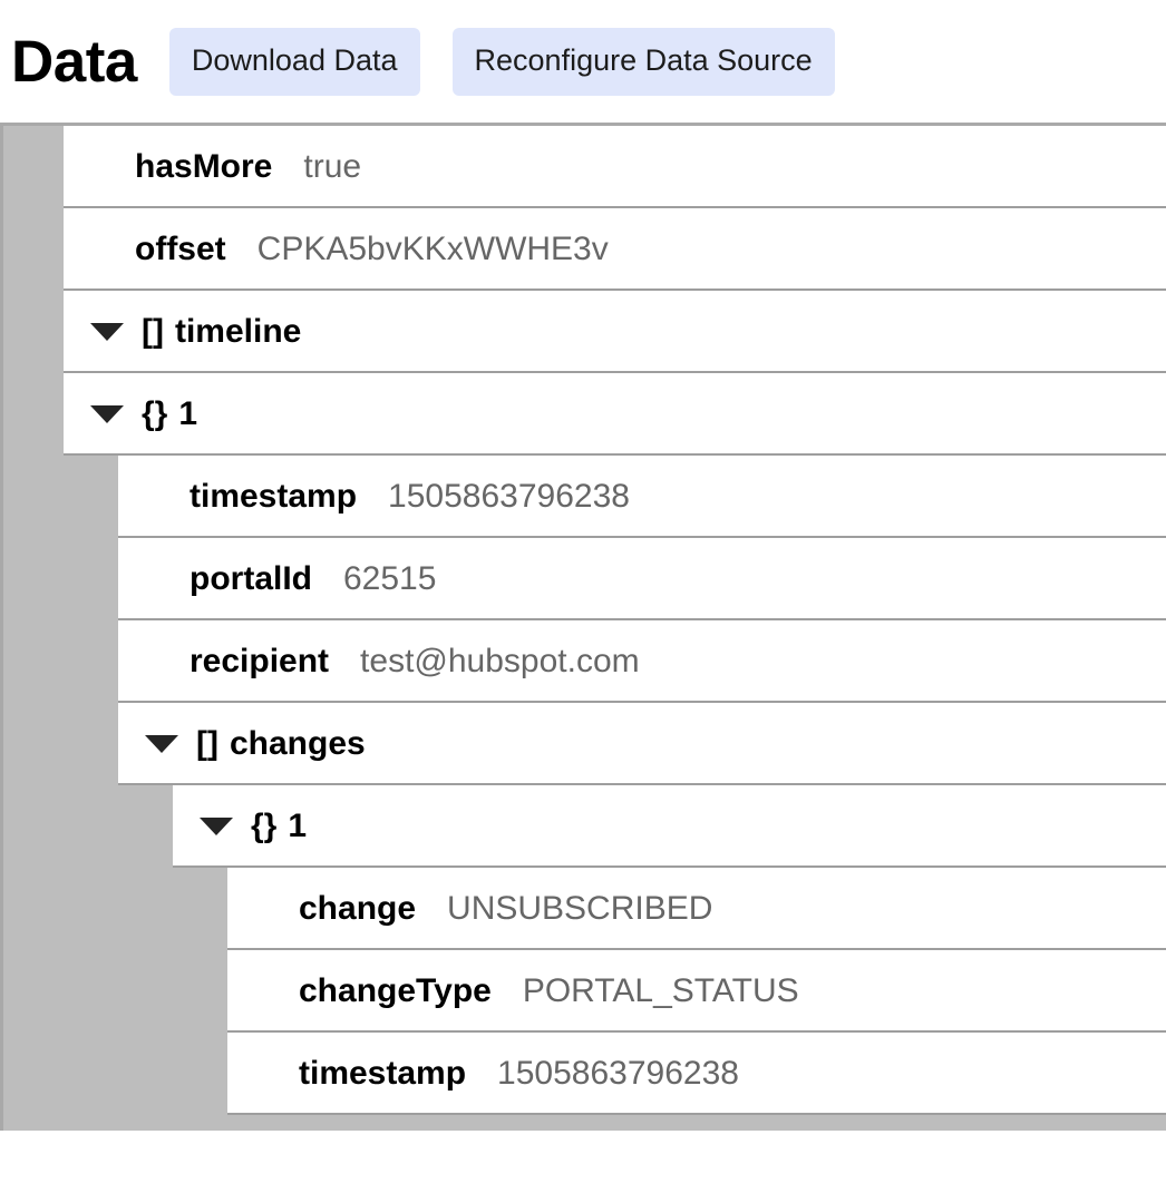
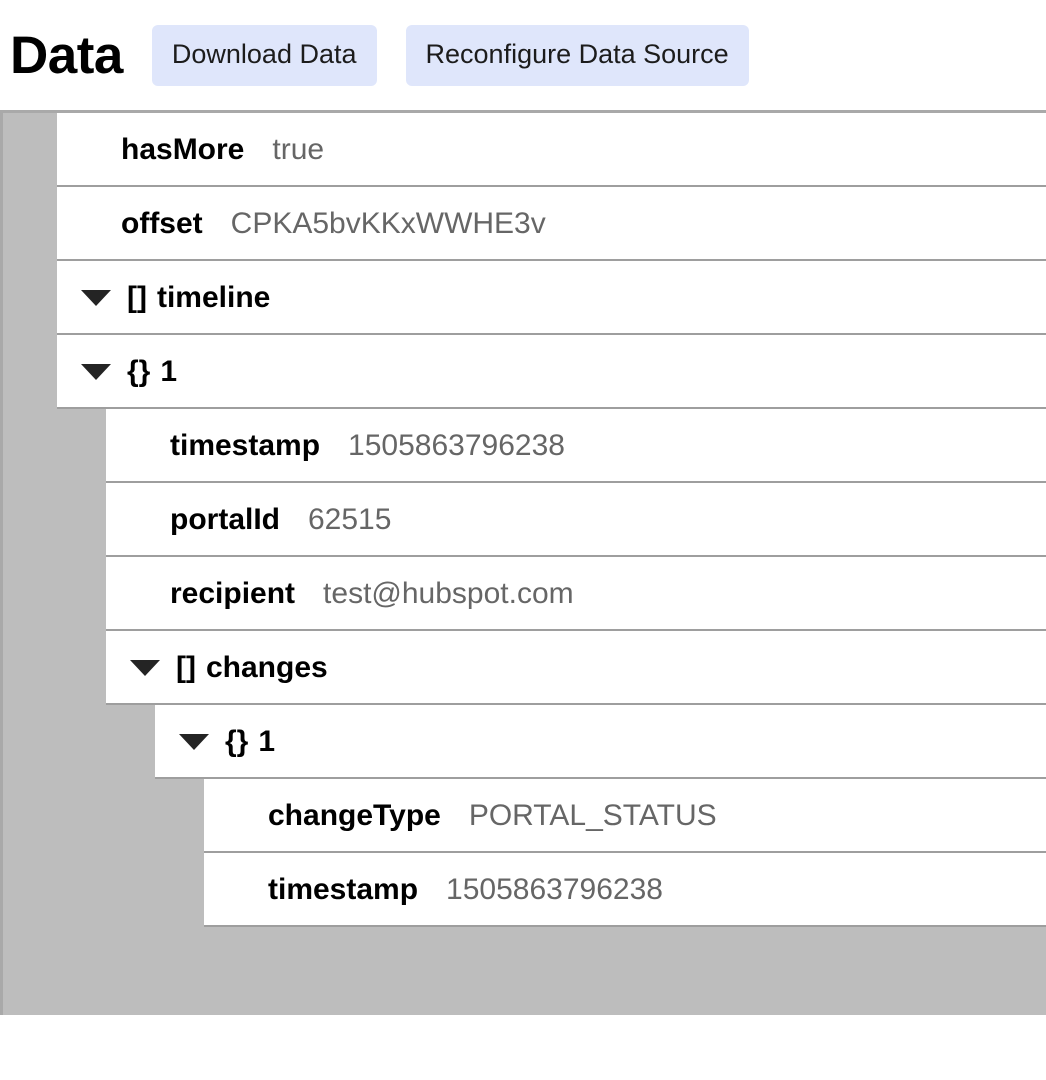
  Data
  Download Data
  Reconfigure Data Source
  hasMore
  true
  offset
  CPKA5bvKKxWWHE3v
  []
  timeline
  {}
  1
  timestamp
  1505863796238
  portalId
  62515
  recipient
  test@hubspot.com
  []
  changes
  {}
  1
- change
- UNSUBSCRIBED
  changeType
  PORTAL_STATUS
  timestamp
  1505863796238
